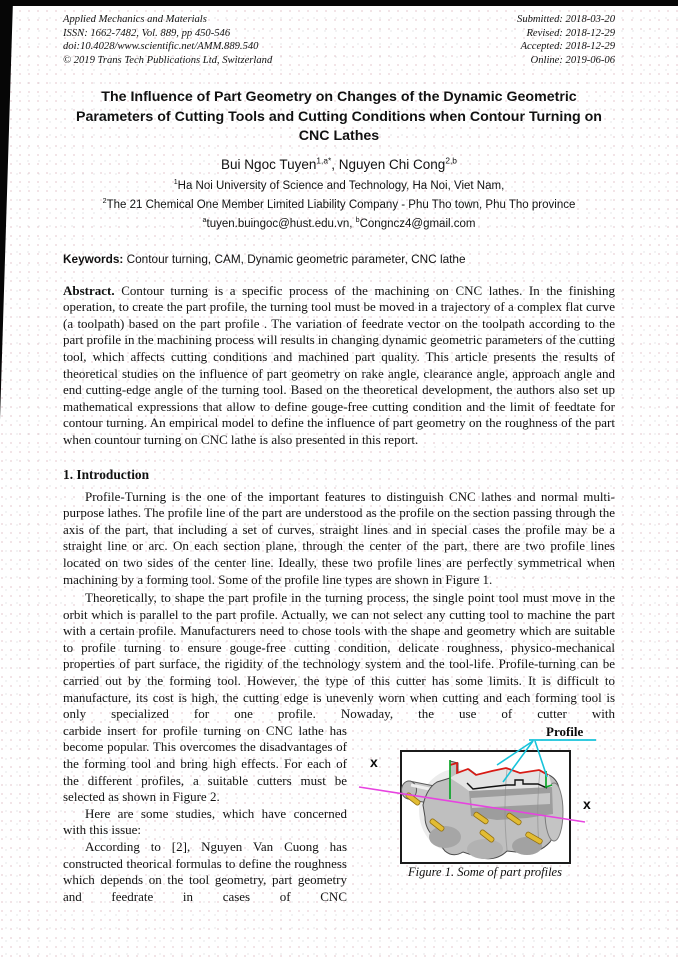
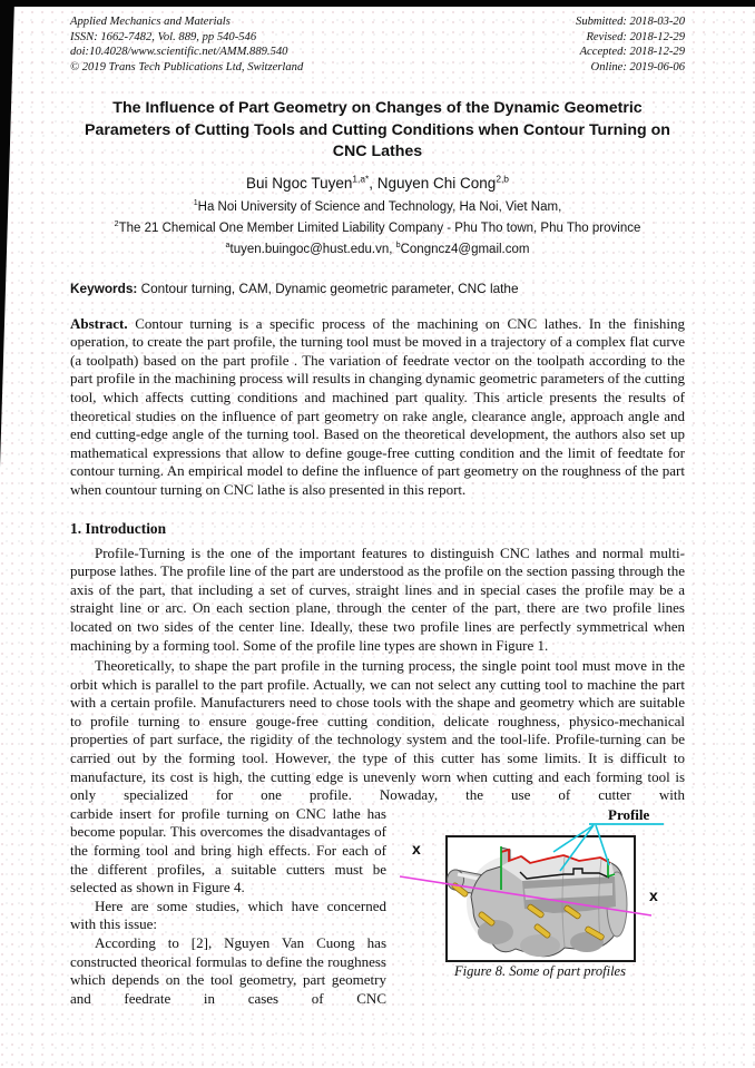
  Applied Mechanics and Materials
- ISSN: 1662-7482, Vol. 889, pp 450-546
+ ISSN: 1662-7482, Vol. 889, pp 540-546
  doi:10.4028/www.scientific.net/AMM.889.540
  © 2019 Trans Tech Publications Ltd, Switzerland
  Submitted: 2018-03-20
  Revised: 2018-12-29
  Accepted: 2018-12-29
  Online: 2019-06-06
  The Influence of Part Geometry on Changes of the Dynamic Geometric Parameters of Cutting Tools and Cutting Conditions when Contour Turning on CNC Lathes
  Bui Ngoc Tuyen1,a*, Nguyen Chi Cong2,b
  1Ha Noi University of Science and Technology, Ha Noi, Viet Nam,
  2The 21 Chemical One Member Limited Liability Company - Phu Tho town, Phu Tho province
  atuyen.buingoc@hust.edu.vn, bCongncz4@gmail.com
  Keywords: Contour turning, CAM, Dynamic geometric parameter, CNC lathe
  Abstract. Contour turning is a specific process of the machining on CNC lathes. In the finishing operation, to create the part profile, the turning tool must be moved in a trajectory of a complex flat curve (a toolpath) based on the part profile . The variation of feedrate vector on the toolpath according to the part profile in the machining process will results in changing dynamic geometric parameters of the cutting tool, which affects cutting conditions and machined part quality. This article presents the results of theoretical studies on the influence of part geometry on rake angle, clearance angle, approach angle and end cutting-edge angle of the turning tool. Based on the theoretical development, the authors also set up mathematical expressions that allow to define gouge-free cutting condition and the limit of feedtate for contour turning. An empirical model to define the influence of part geometry on the roughness of the part when countour turning on CNC lathe is also presented in this report.
  1. Introduction
  Profile-Turning is the one of the important features to distinguish CNC lathes and normal multi-purpose lathes. The profile line of the part are understood as the profile on the section passing through the axis of the part, that including a set of curves, straight lines and in special cases the profile may be a straight line or arc. On each section plane, through the center of the part, there are two profile lines located on two sides of the center line. Ideally, these two profile lines are perfectly symmetrical when machining by a forming tool. Some of the profile line types are shown in Figure 1.
  Theoretically, to shape the part profile in the turning process, the single point tool must move in the orbit which is parallel to the part profile. Actually, we can not select any cutting tool to machine the part with a certain profile. Manufacturers need to chose tools with the shape and geometry which are suitable to profile turning to ensure gouge-free cutting condition, delicate roughness, physico-mechanical properties of part surface, the rigidity of the technology system and the tool-life. Profile-turning can be carried out by the forming tool. However, the type of this cutter has some limits. It is difficult to manufacture, its cost is high, the cutting edge is unevenly worn when cutting and each forming tool is only specialized for one profile. Nowaday, the use of cutter with
  Profile
  x
  x
- Figure 1. Some of part profiles
+ Figure 8. Some of part profiles
- carbide insert for profile turning on CNC lathe has become popular. This overcomes the disadvantages of the forming tool and bring high effects. For each of the different profiles, a suitable cutters must be selected as shown in Figure 2.
+ carbide insert for profile turning on CNC lathe has become popular. This overcomes the disadvantages of the forming tool and bring high effects. For each of the different profiles, a suitable cutters must be selected as shown in Figure 4.
  Here are some studies, which have concerned with this issue:
  According to [2], Nguyen Van Cuong has constructed theorical formulas to define the roughness which depends on the tool geometry, part geometry and feedrate in cases of CNC
